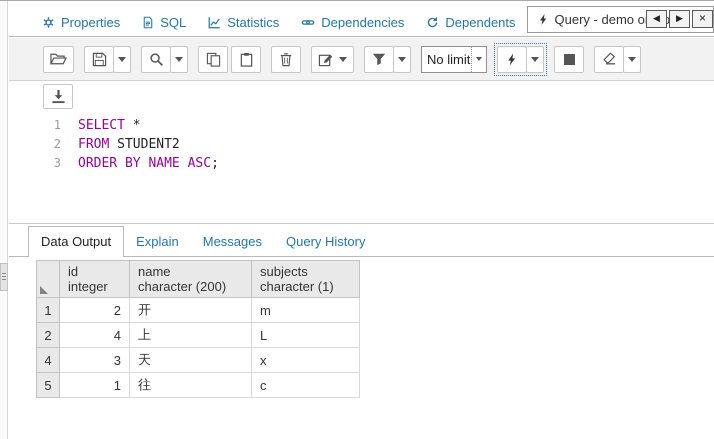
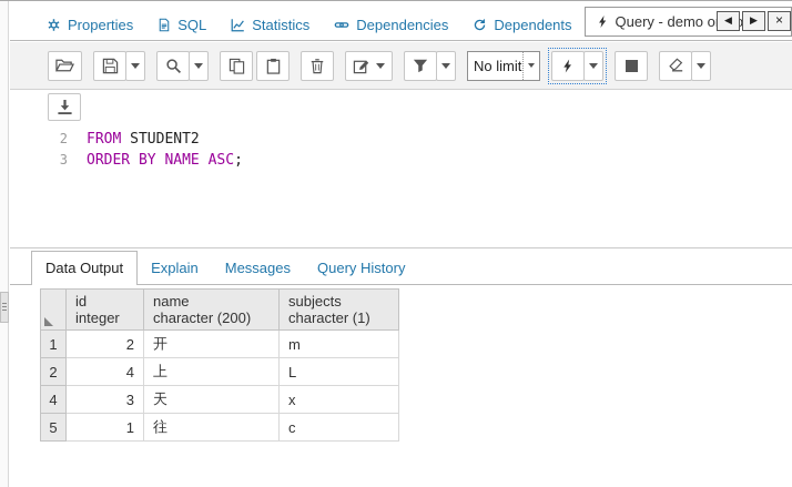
  Properties
  SQL
  Statistics
  Dependencies
  Dependents
  Query - demo o
  ◀
  ▶
  ×
  No limit
- 1
- SELECT *
  2
  FROM STUDENT2
  3
  ORDER BY NAME ASC;
  Data Output
  Explain
  Messages
  Query History
  	id integer	name character (200)	subjects character (1)
  1	2	开	m
  2	4	上	L
  4	3	天	x
  5	1	往	c
